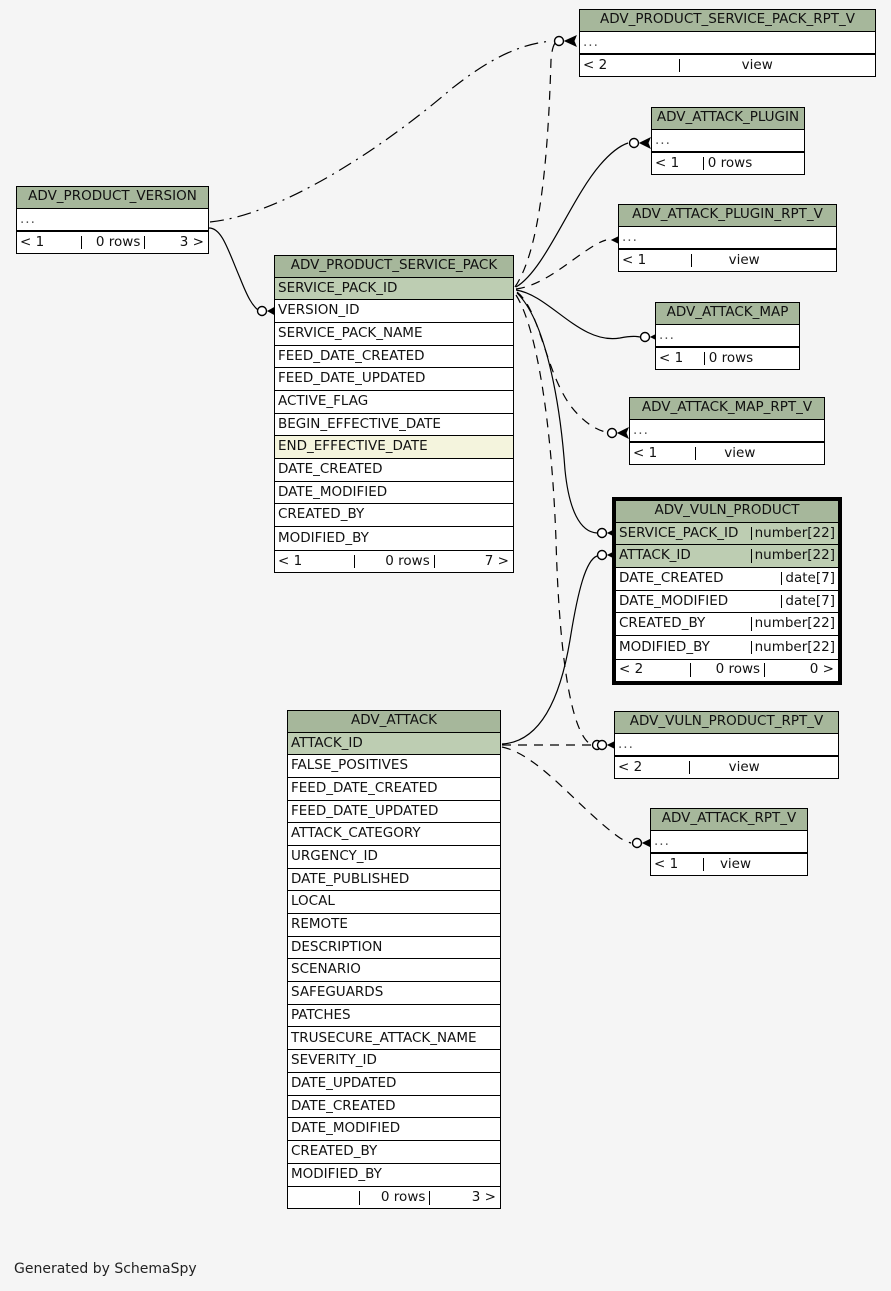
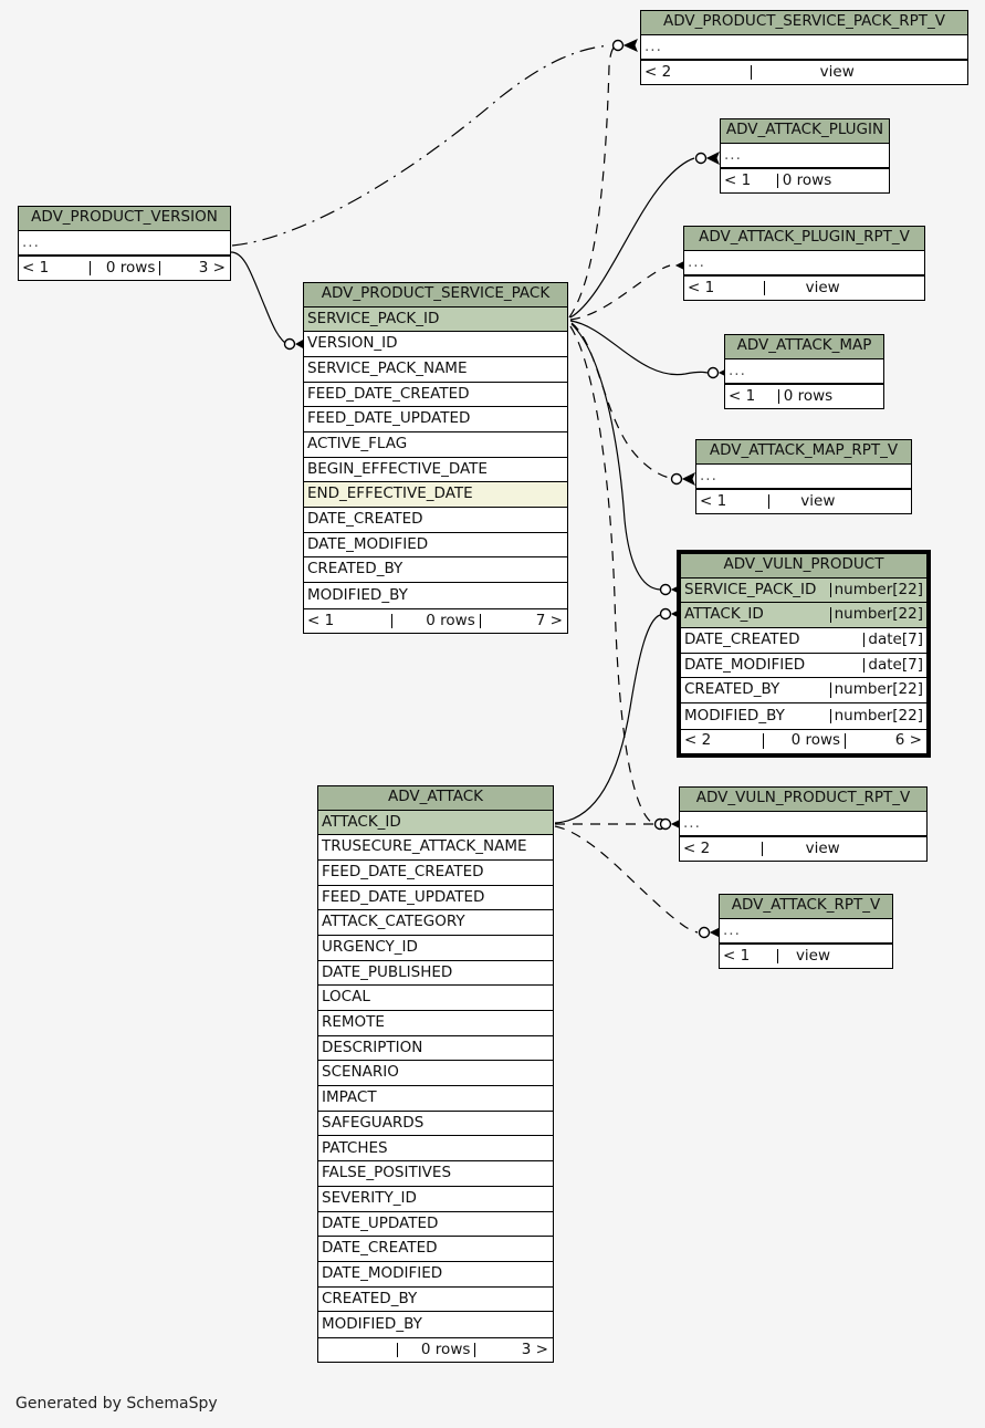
  ADV_PRODUCT_SERVICE_PACK_RPT_V
  ...
  < 2
  view
  ADV_ATTACK_PLUGIN
  ...
  < 1
  0 rows
  ADV_ATTACK_PLUGIN_RPT_V
  ...
  < 1
  view
  ADV_ATTACK_MAP
  ...
  < 1
  0 rows
  ADV_ATTACK_MAP_RPT_V
  ...
  < 1
  view
  ADV_VULN_PRODUCT_RPT_V
  ...
  < 2
  view
  ADV_ATTACK_RPT_V
  ...
  < 1
  view
  ADV_PRODUCT_VERSION
  ...
  < 1
  0 rows
  3 >
  ADV_PRODUCT_SERVICE_PACK
  SERVICE_PACK_ID
  VERSION_ID
  SERVICE_PACK_NAME
  FEED_DATE_CREATED
  FEED_DATE_UPDATED
  ACTIVE_FLAG
  BEGIN_EFFECTIVE_DATE
  END_EFFECTIVE_DATE
  DATE_CREATED
  DATE_MODIFIED
  CREATED_BY
  MODIFIED_BY
  < 1
  0 rows
  7 >
  ADV_VULN_PRODUCT
  SERVICE_PACK_ID
  number[22]
  ATTACK_ID
  number[22]
  DATE_CREATED
  date[7]
  DATE_MODIFIED
  date[7]
  CREATED_BY
  number[22]
  MODIFIED_BY
  number[22]
  < 2
  0 rows
- 0 >
+ 6 >
  ADV_ATTACK
  ATTACK_ID
- FALSE_POSITIVES
+ TRUSECURE_ATTACK_NAME
  FEED_DATE_CREATED
  FEED_DATE_UPDATED
  ATTACK_CATEGORY
  URGENCY_ID
  DATE_PUBLISHED
  LOCAL
  REMOTE
  DESCRIPTION
  SCENARIO
+ IMPACT
  SAFEGUARDS
  PATCHES
- TRUSECURE_ATTACK_NAME
+ FALSE_POSITIVES
  SEVERITY_ID
  DATE_UPDATED
  DATE_CREATED
  DATE_MODIFIED
  CREATED_BY
  MODIFIED_BY
  0 rows
  3 >
  Generated by SchemaSpy
